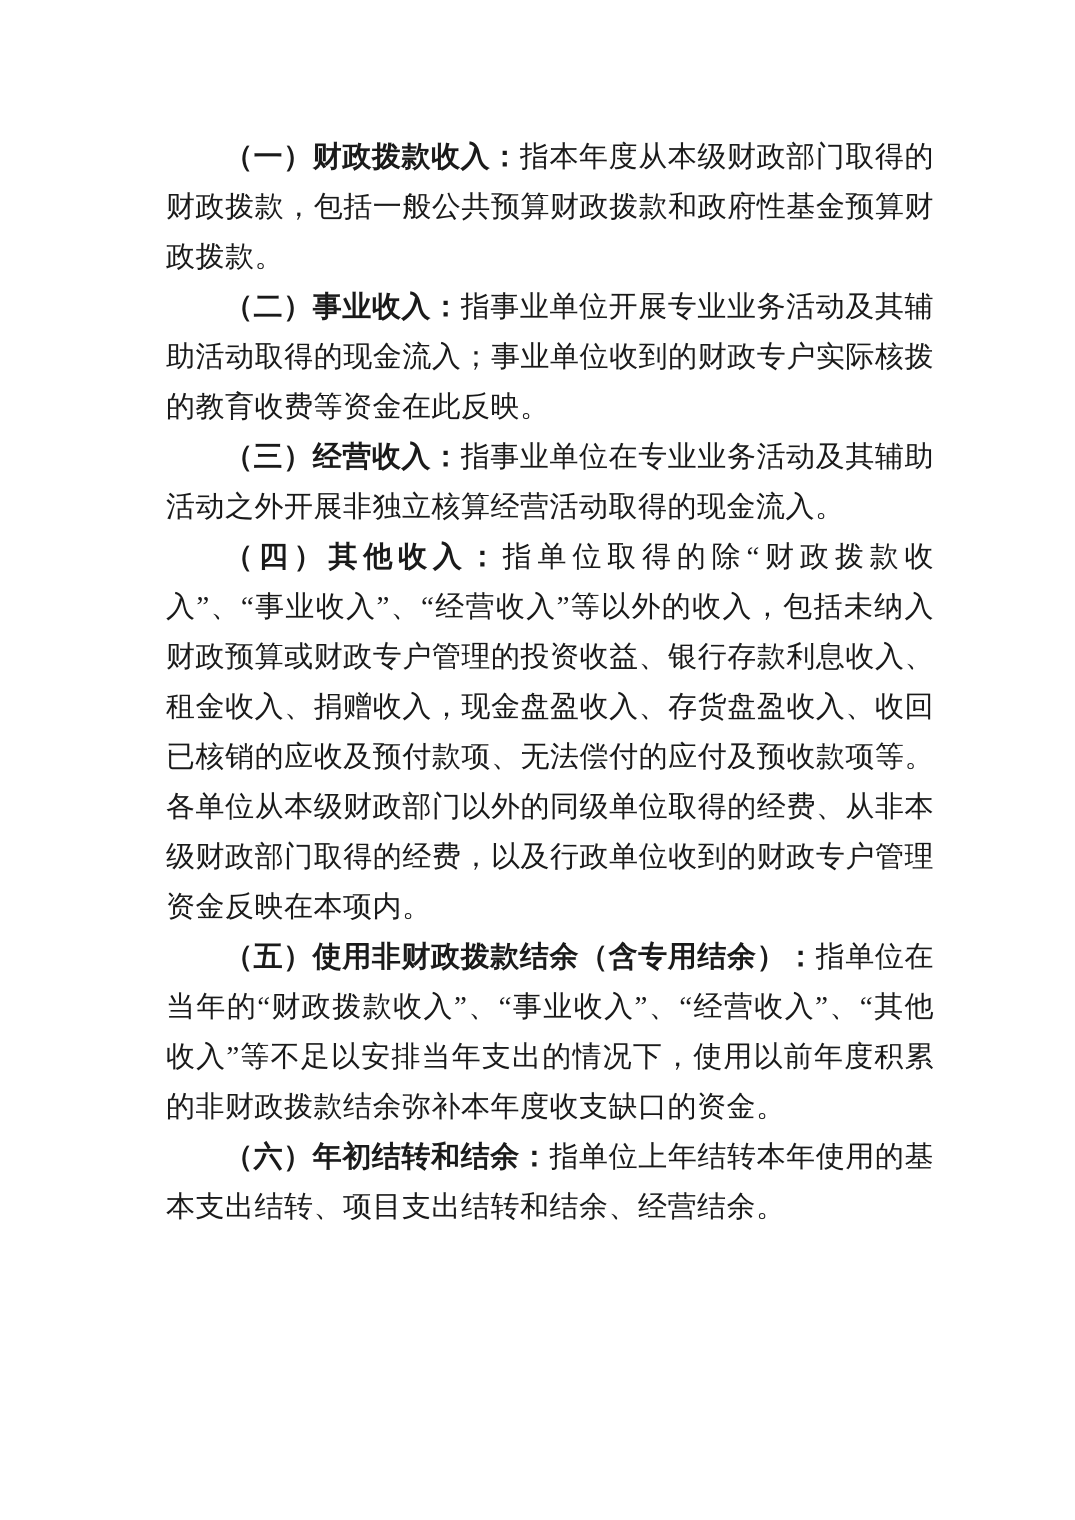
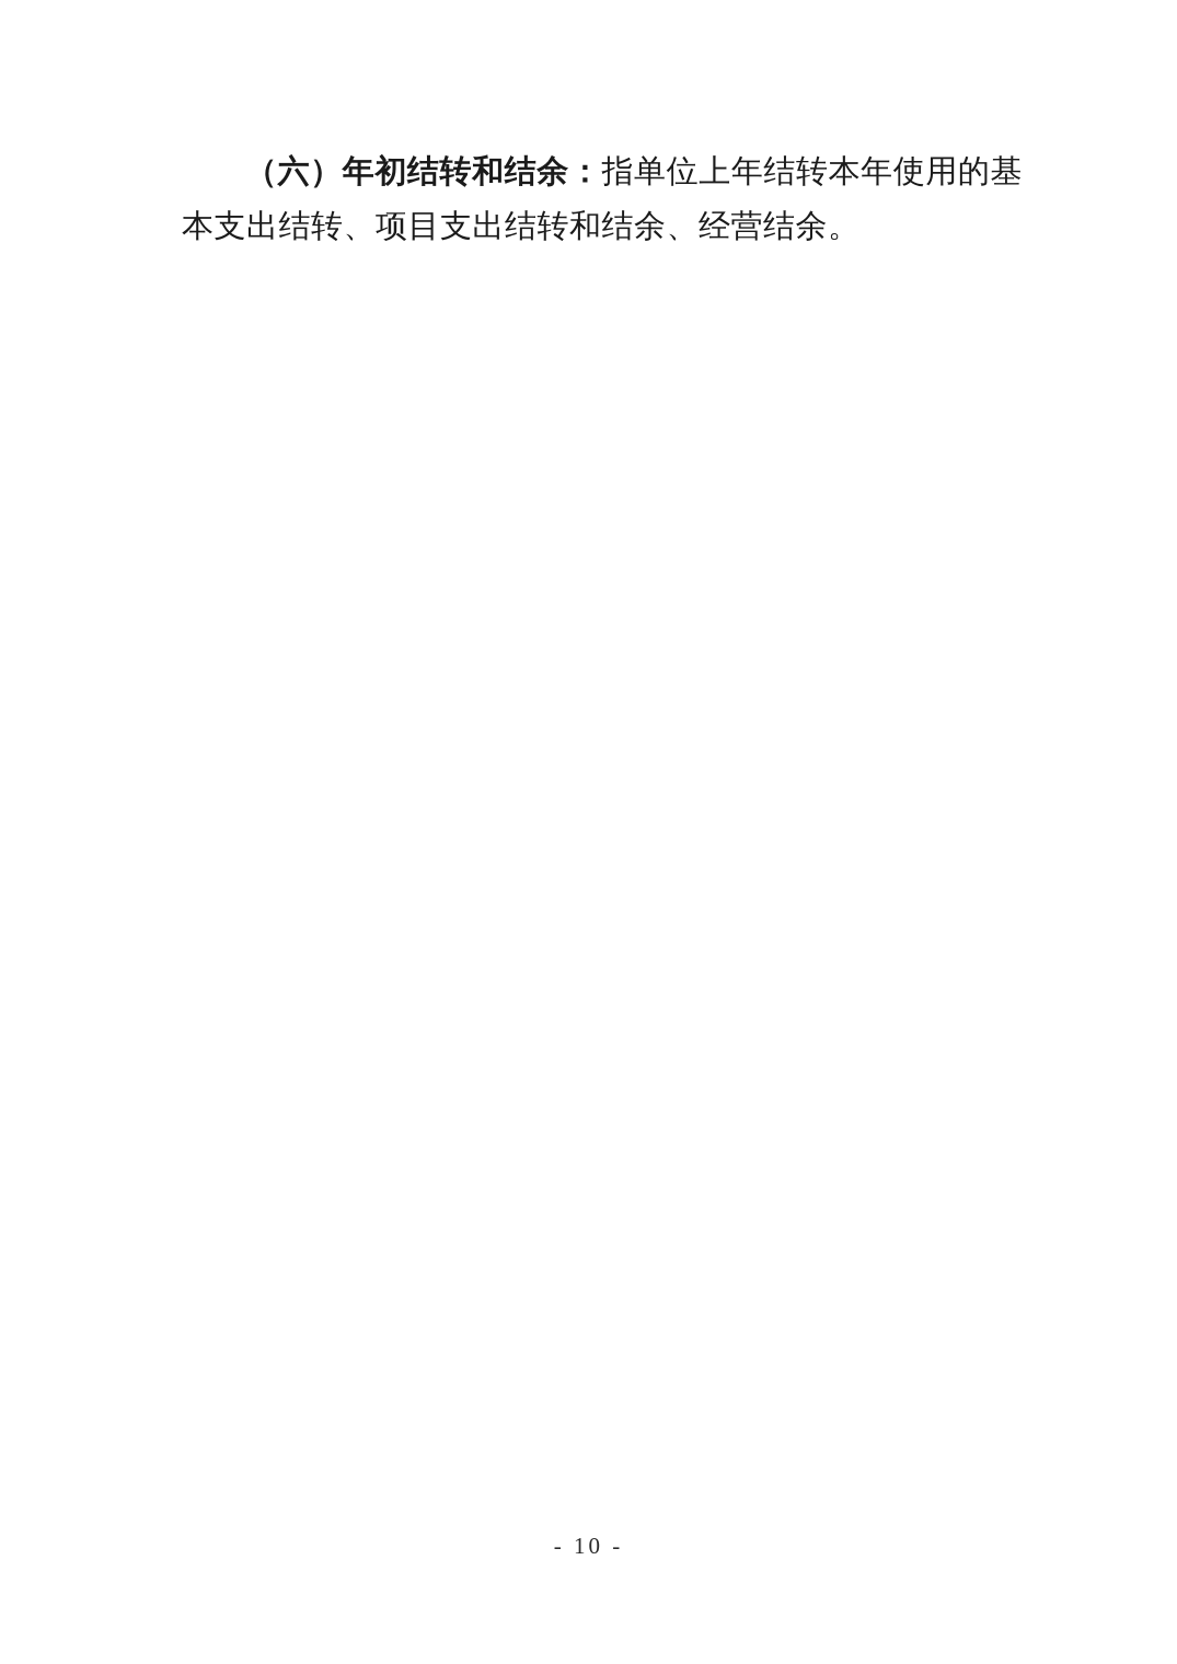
- （一）财政拨款收入：指本年度从本级财政部门取得的财政拨款，包括一般公共预算财政拨款和政府性基金预算财政拨款。
- （二）事业收入：指事业单位开展专业业务活动及其辅助活动取得的现金流入；事业单位收到的财政专户实际核拨的教育收费等资金在此反映。
- （三）经营收入：指事业单位在专业业务活动及其辅助活动之外开展非独立核算经营活动取得的现金流入。
- （四）其他收入：指单位取得的除“财政拨款收入”、“事业收入”、“经营收入”等以外的收入，包括未纳入财政预算或财政专户管理的投资收益、银行存款利息收入、租金收入、捐赠收入，现金盘盈收入、存货盘盈收入、收回已核销的应收及预付款项、无法偿付的应付及预收款项等。各单位从本级财政部门以外的同级单位取得的经费、从非本级财政部门取得的经费，以及行政单位收到的财政专户管理资金反映在本项内。
- （五）使用非财政拨款结余（含专用结余）：指单位在当年的“财政拨款收入”、“事业收入”、“经营收入”、“其他收入”等不足以安排当年支出的情况下，使用以前年度积累的非财政拨款结余弥补本年度收支缺口的资金。
  （六）年初结转和结余：指单位上年结转本年使用的基本支出结转、项目支出结转和结余、经营结余。
+ - 10 -
